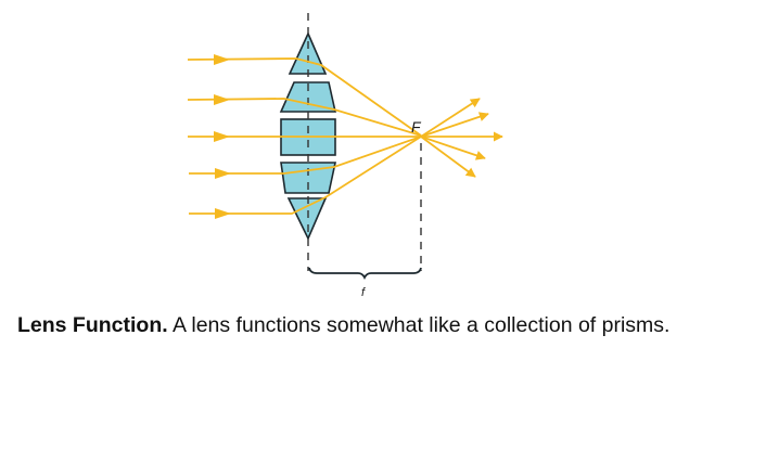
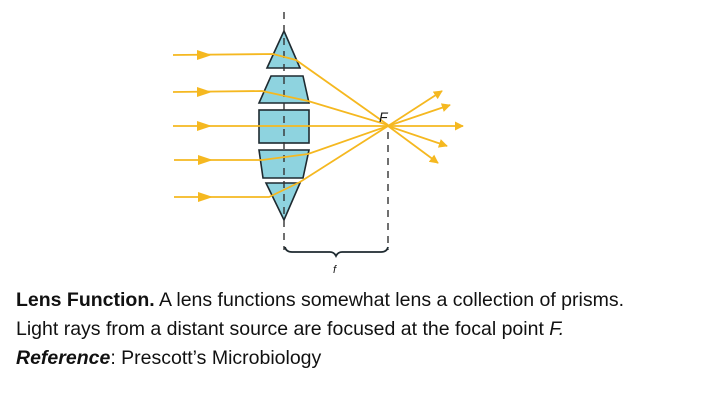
  F
  f
- Lens Function. A lens functions somewhat like a collection of prisms.
+ Lens Function. A lens functions somewhat lens a collection of prisms.
+ Light rays from a distant source are focused at the focal point F.
+ Reference: Prescott’s Microbiology
